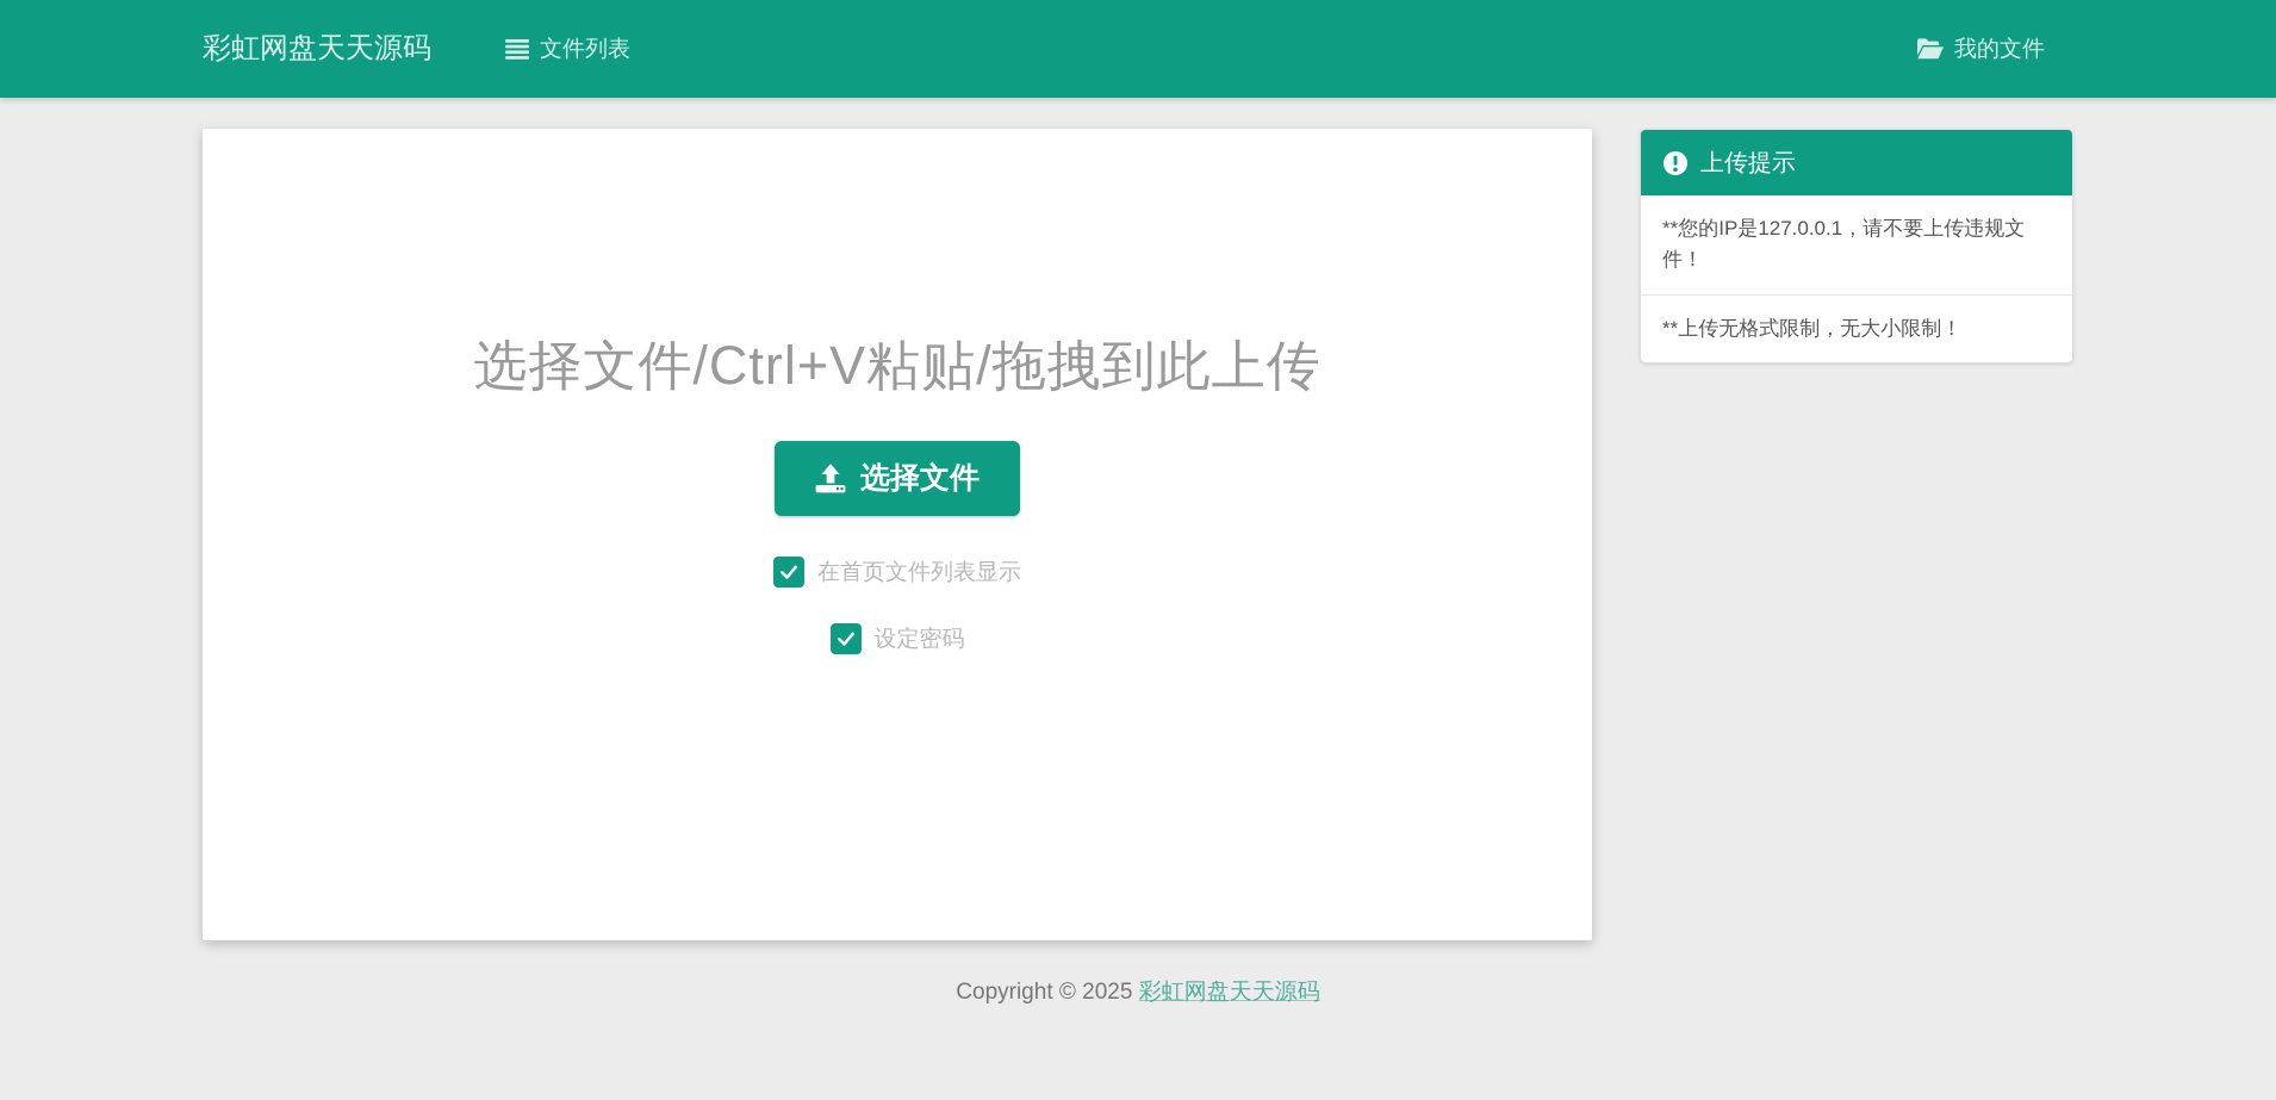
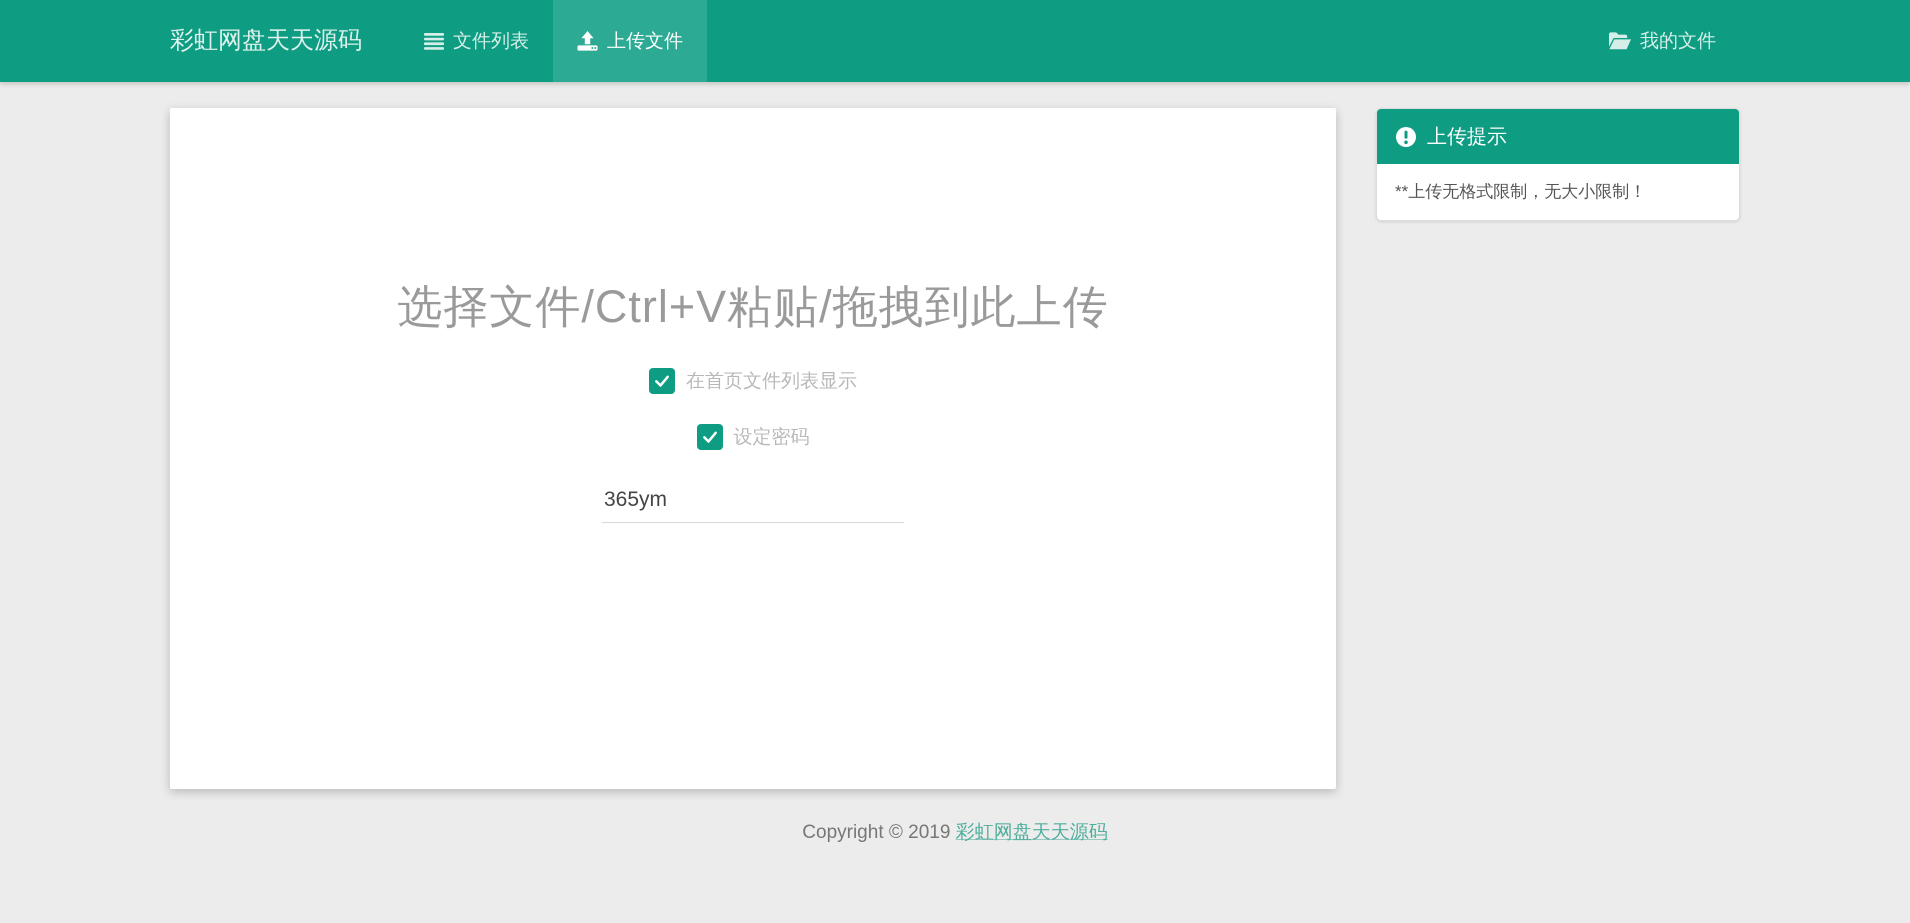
  彩虹网盘天天源码
  文件列表
+ 上传文件
  我的文件
  选择文件/Ctrl+V粘贴/拖拽到此上传
- 选择文件
  在首页文件列表显示
  设定密码
+ 365ym
  上传提示
- **您的IP是127.0.0.1，请不要上传违规文件！
  **上传无格式限制，无大小限制！
- Copyright © 2025 彩虹网盘天天源码
+ Copyright © 2019 彩虹网盘天天源码
